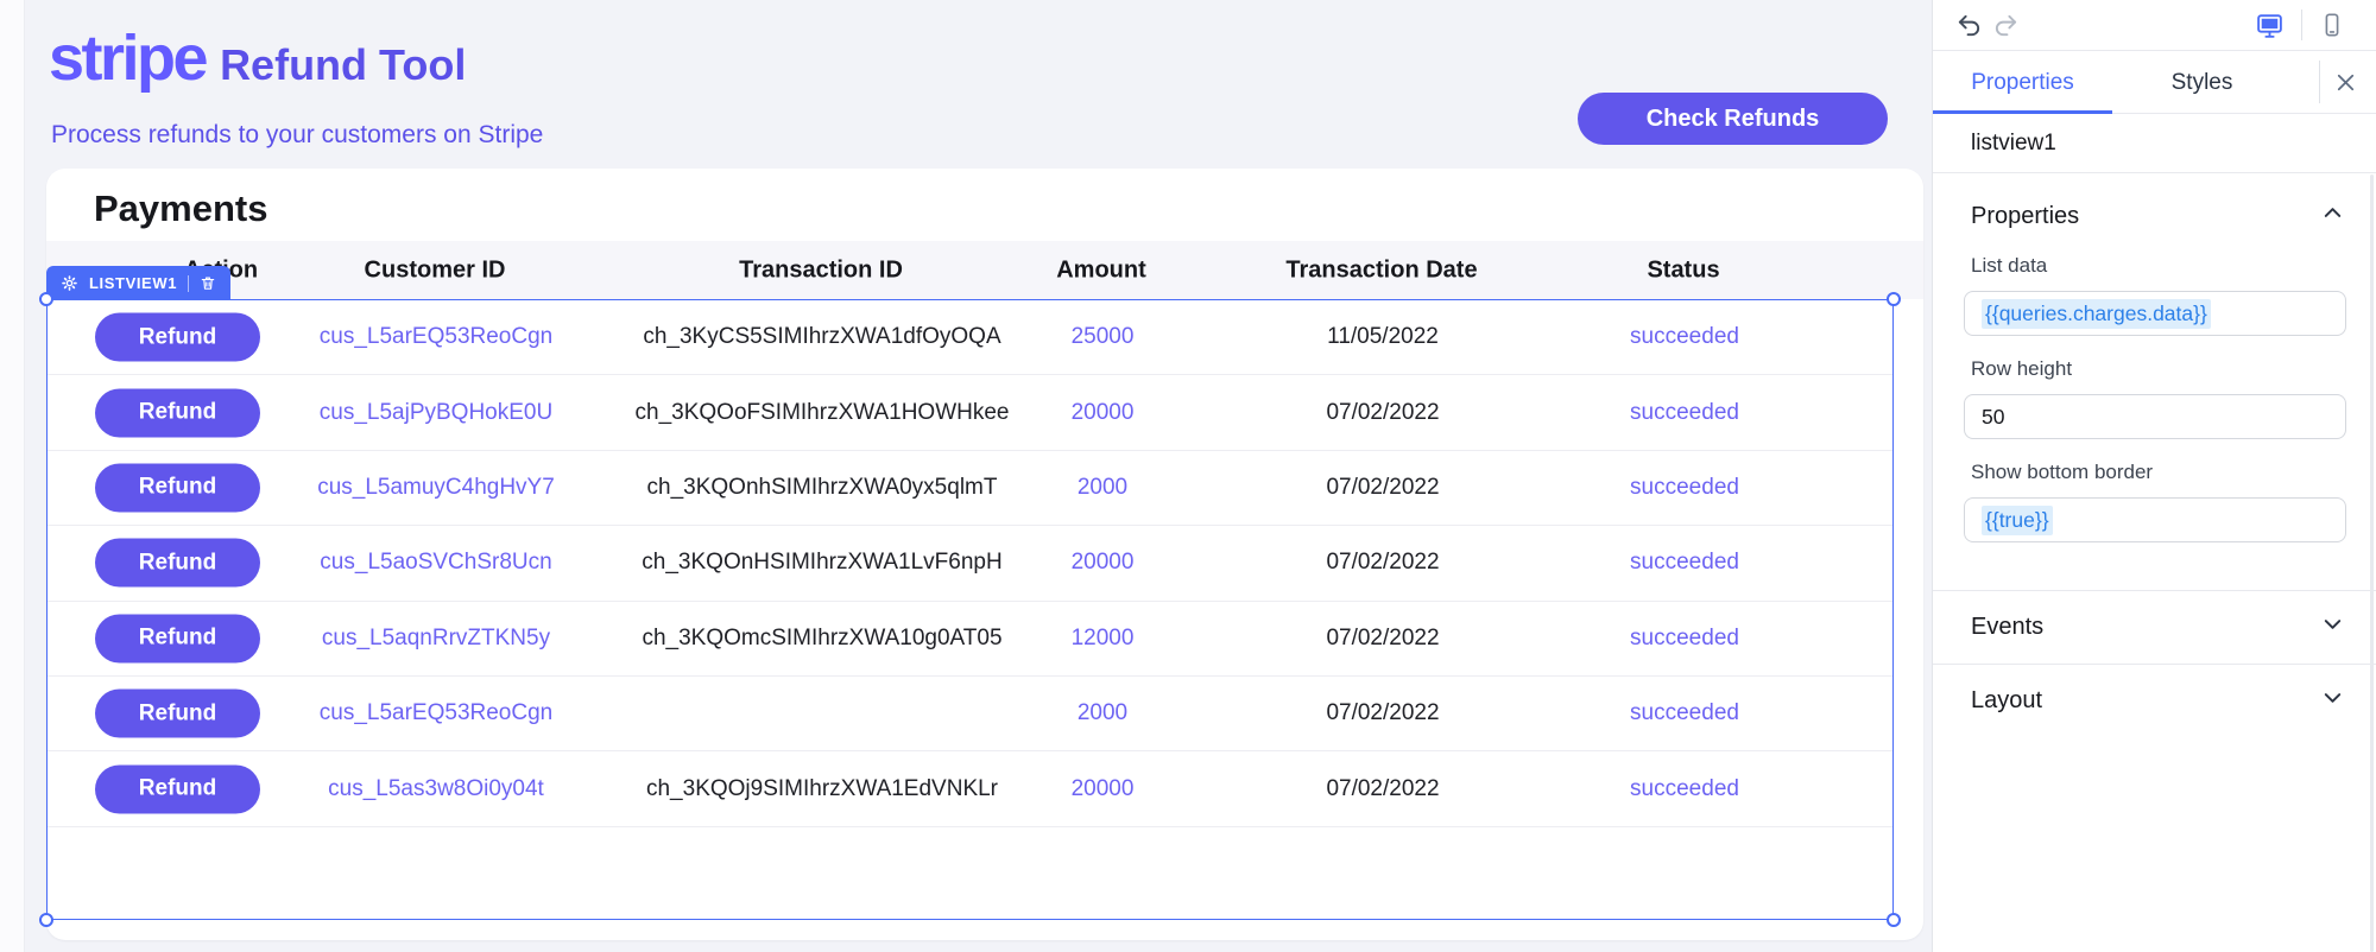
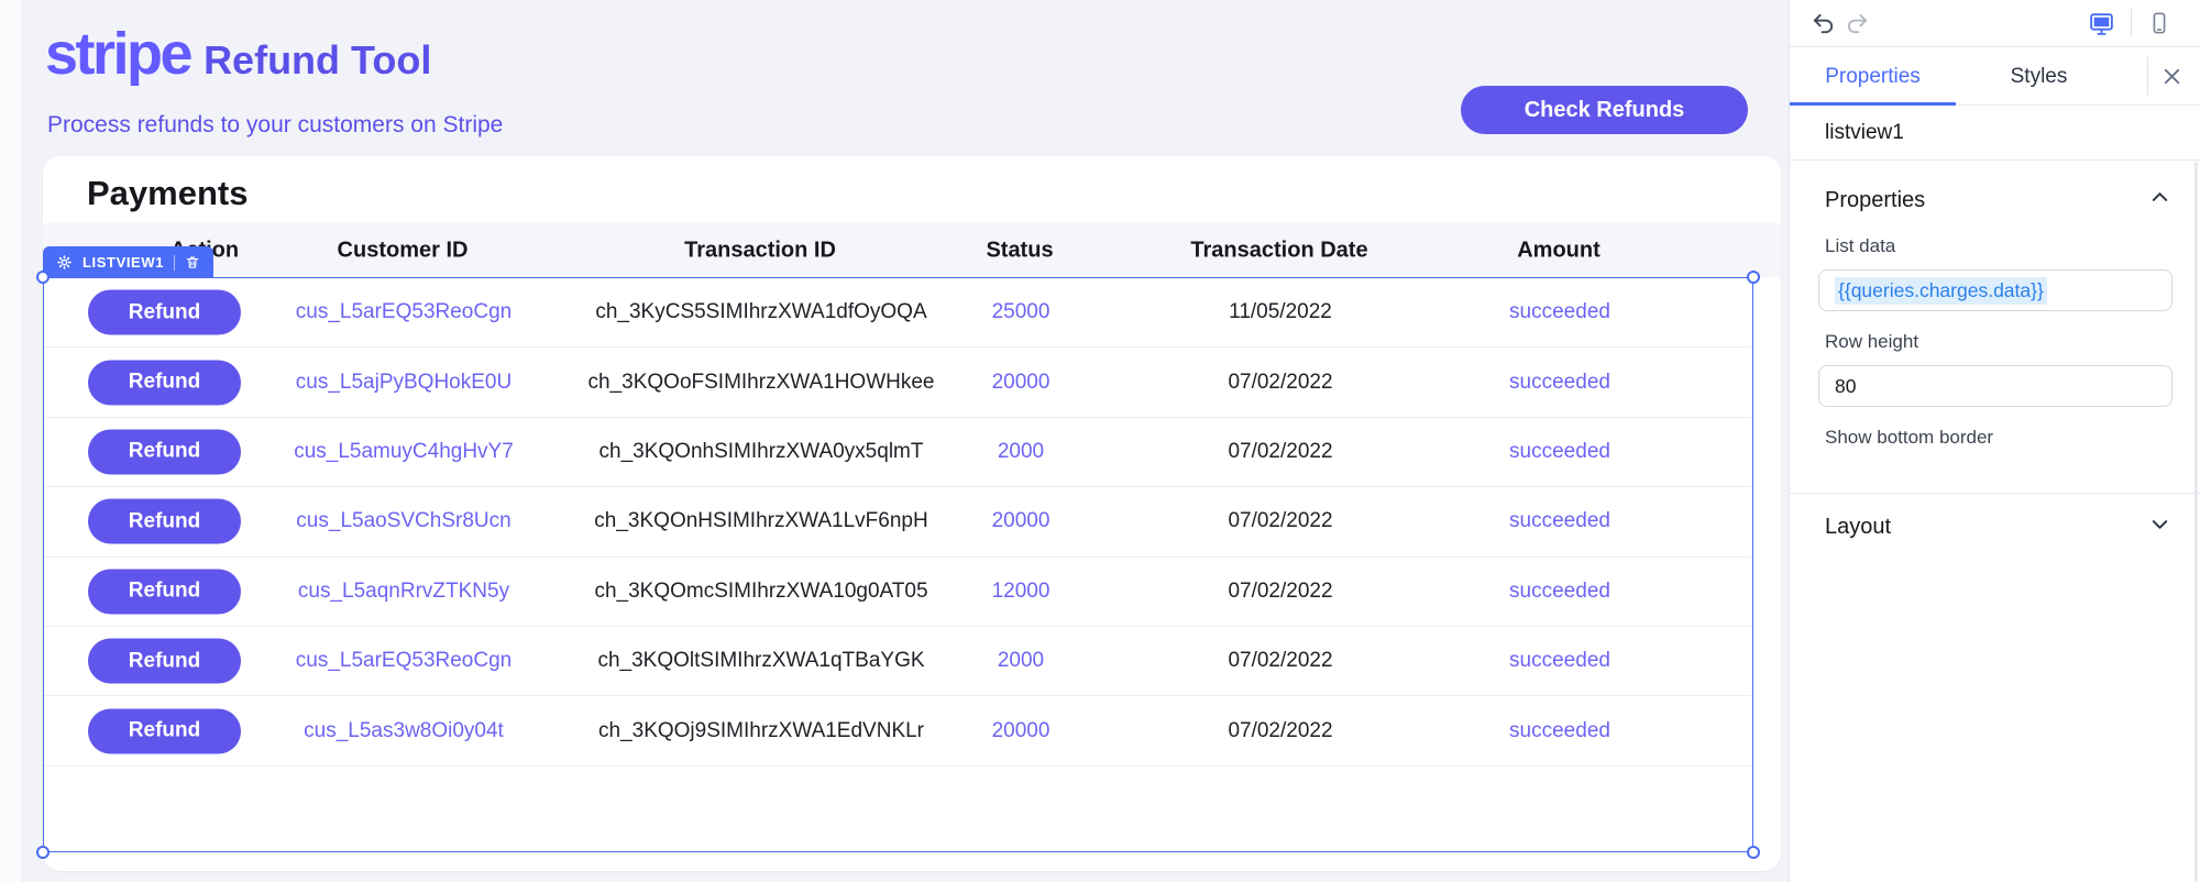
  stripe
  Refund Tool
  Process refunds to your customers on Stripe
  Check Refunds
  Payments
  Customer ID
  Transaction ID
- Amount
+ Status
  Transaction Date
- Status
+ Amount
  Refund
  cus_L5arEQ53ReoCgn
  ch_3KyCS5SIMIhrzXWA1dfOyOQA
  25000
  11/05/2022
  succeeded
  Refund
  cus_L5ajPyBQHokE0U
  ch_3KQOoFSIMIhrzXWA1HOWHkee
  20000
  07/02/2022
  succeeded
  Refund
  cus_L5amuyC4hgHvY7
  ch_3KQOnhSIMIhrzXWA0yx5qlmT
  2000
  07/02/2022
  succeeded
  Refund
  cus_L5aoSVChSr8Ucn
  ch_3KQOnHSIMIhrzXWA1LvF6npH
  20000
  07/02/2022
  succeeded
  Refund
  cus_L5aqnRrvZTKN5y
  ch_3KQOmcSIMIhrzXWA10g0AT05
  12000
  07/02/2022
  succeeded
  Refund
  cus_L5arEQ53ReoCgn
+ ch_3KQOltSIMIhrzXWA1qTBaYGK
  2000
  07/02/2022
  succeeded
  Refund
  cus_L5as3w8Oi0y04t
  ch_3KQOj9SIMIhrzXWA1EdVNKLr
  20000
  07/02/2022
  succeeded
  LISTVIEW1
  Properties
  Styles
  listview1
  Properties
  List data
  {{queries.charges.data}}
  Row height
- 50
+ 80
  Show bottom border
- {{true}}
- Events
  Layout
